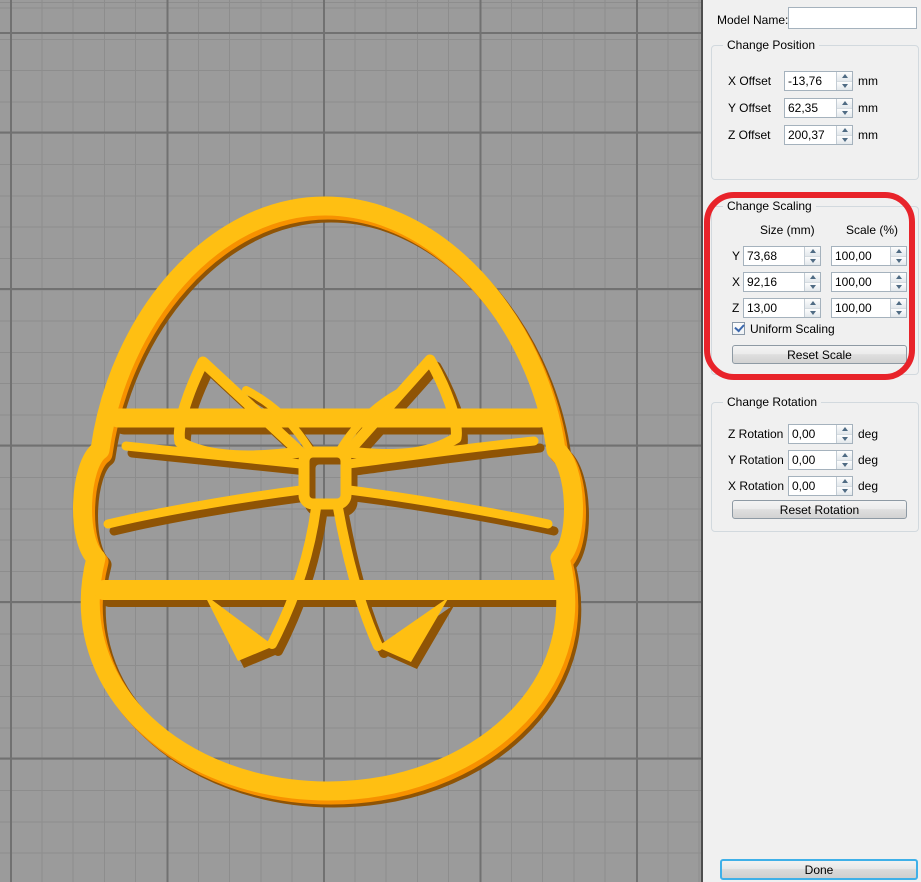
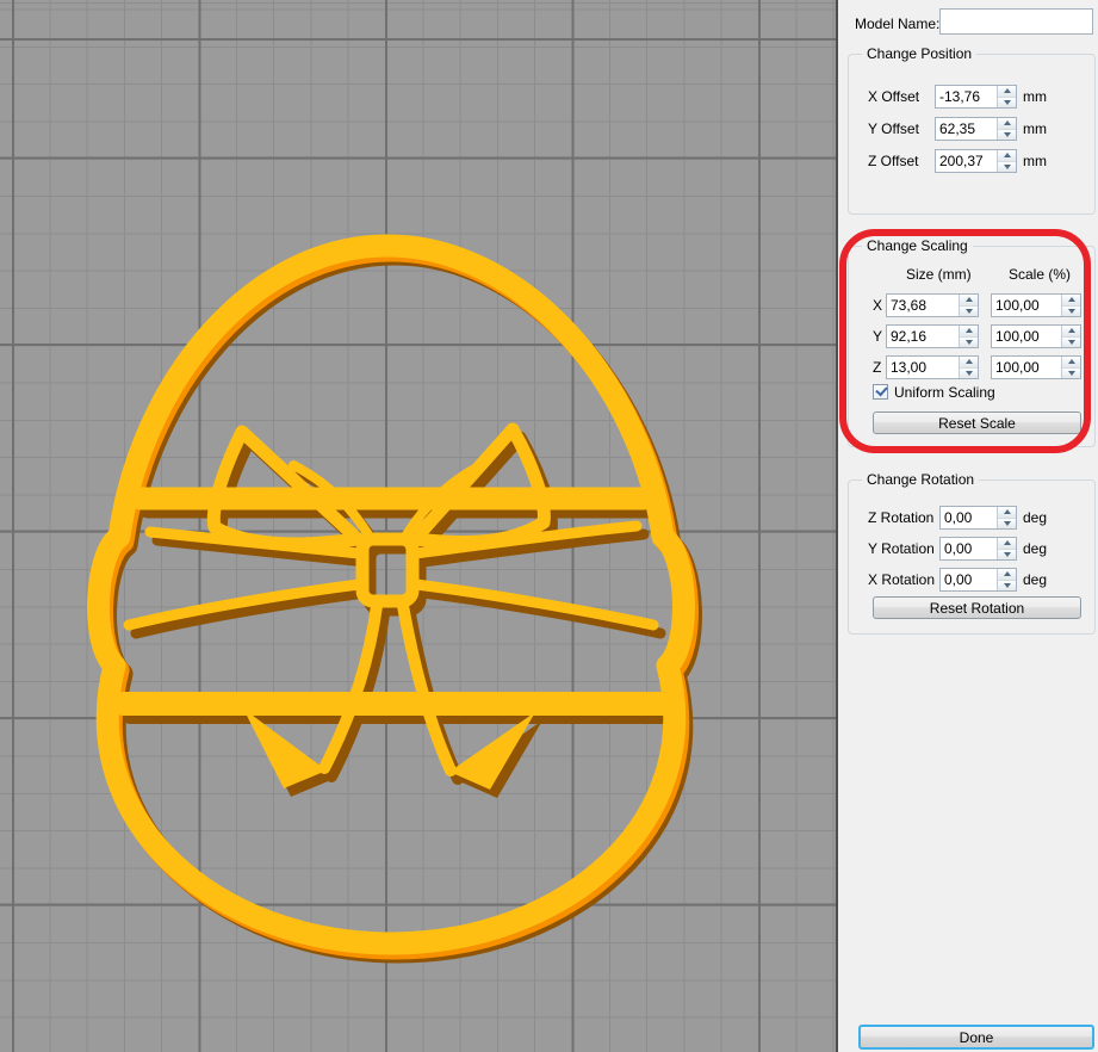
  Model Name:
  Change Position
  X Offset
  -13,76
  mm
  Y Offset
  62,35
  mm
  Z Offset
  200,37
  mm
  Change Scaling
  Size (mm)
  Scale (%)
- Y
+ X
  73,68
  100,00
- X
+ Y
  92,16
  100,00
  Z
  13,00
  100,00
  Uniform Scaling
  Reset Scale
  Change Rotation
  Z Rotation
  0,00
  deg
  Y Rotation
  0,00
  deg
  X Rotation
  0,00
  deg
  Reset Rotation
  Done
